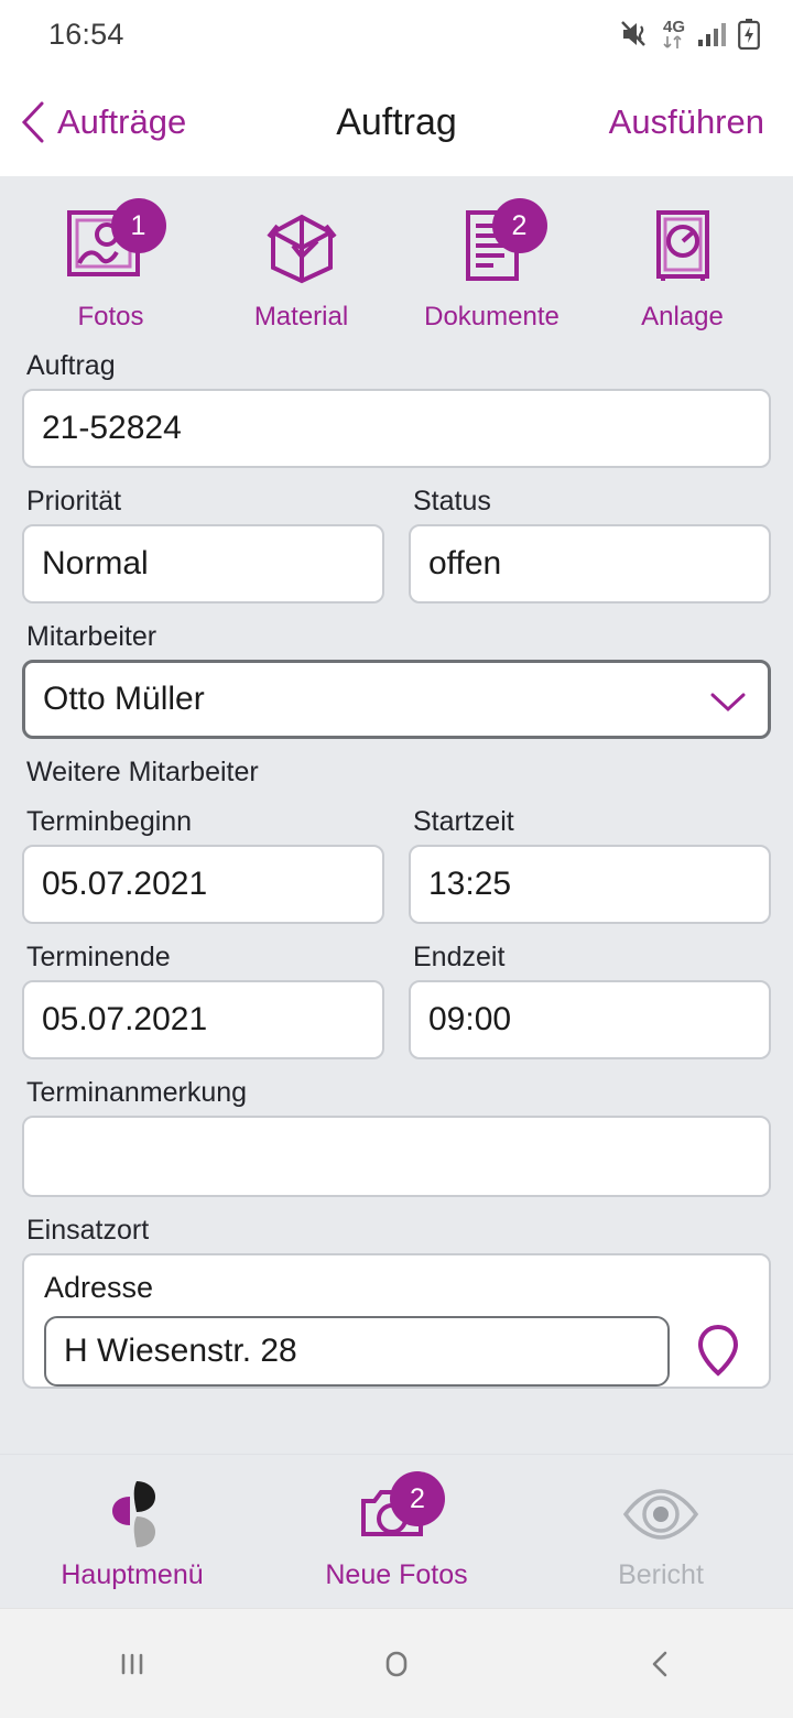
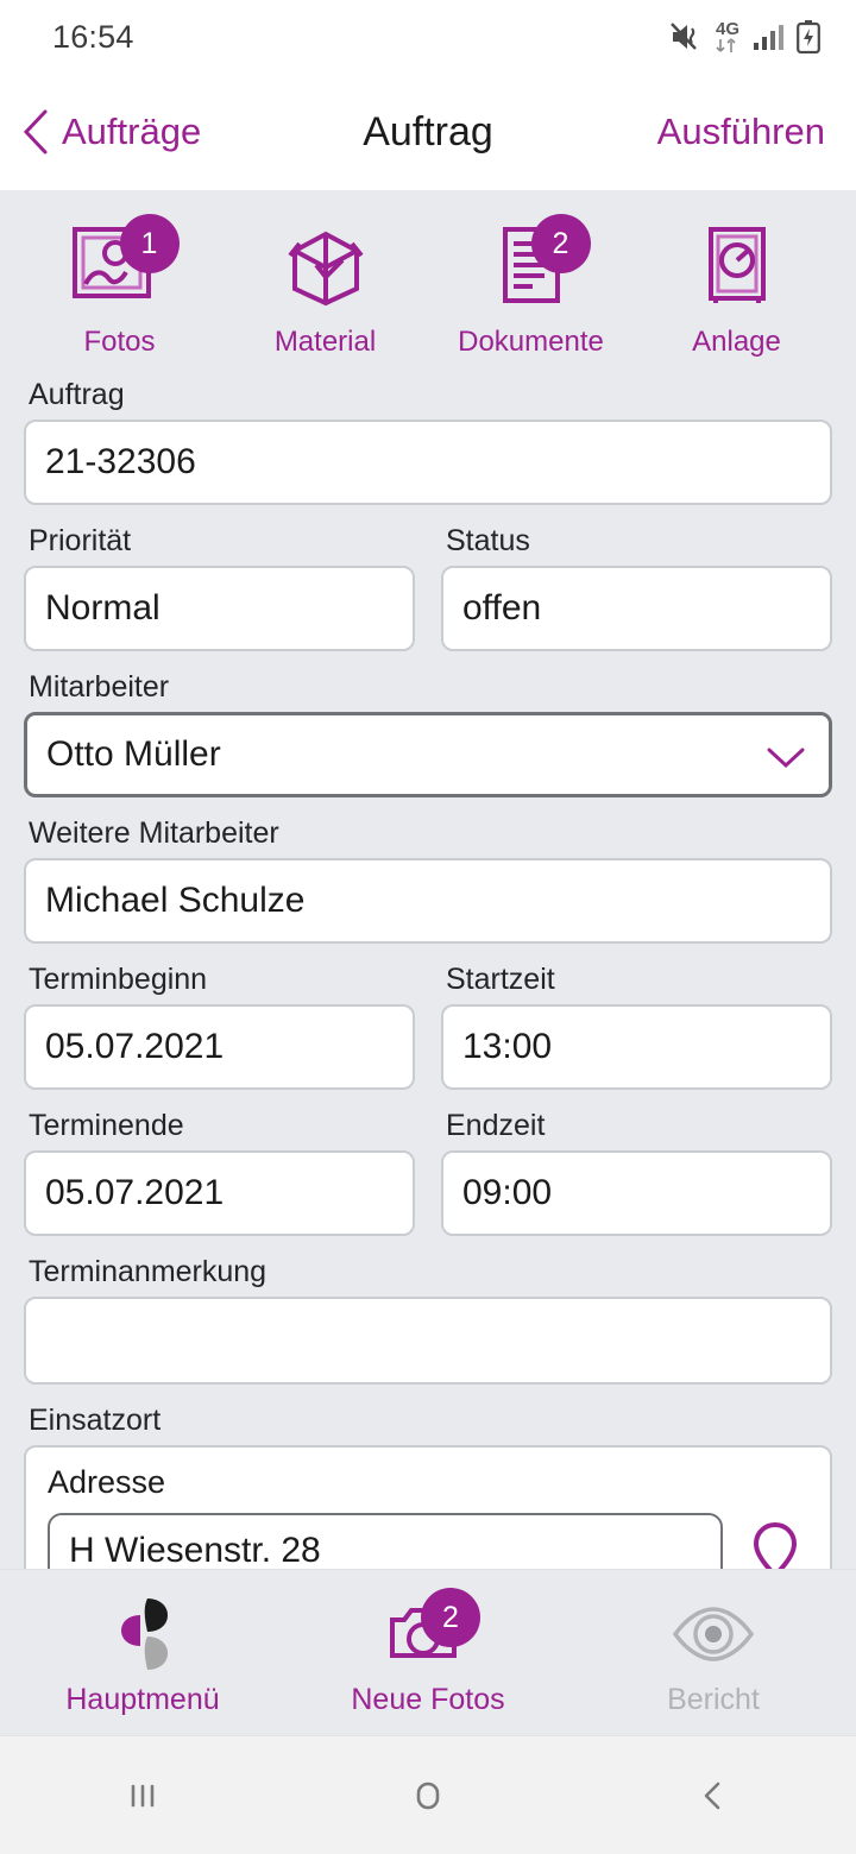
  16:54
  4G
  Aufträge
  Auftrag
  Ausführen
  1
  Fotos
  Material
  2
  Dokumente
  Anlage
  Auftrag
- 21-52824
+ 21-32306
  Priorität
  Normal
  Status
  offen
  Mitarbeiter
  Otto Müller
  Weitere Mitarbeiter
+ Michael Schulze
  Terminbeginn
  05.07.2021
  Startzeit
- 13:25
+ 13:00
  Terminende
  05.07.2021
  Endzeit
  09:00
  Terminanmerkung
  Einsatzort
  Adresse
  H Wiesenstr. 28
  Hauptmenü
  2
  Neue Fotos
  Bericht
